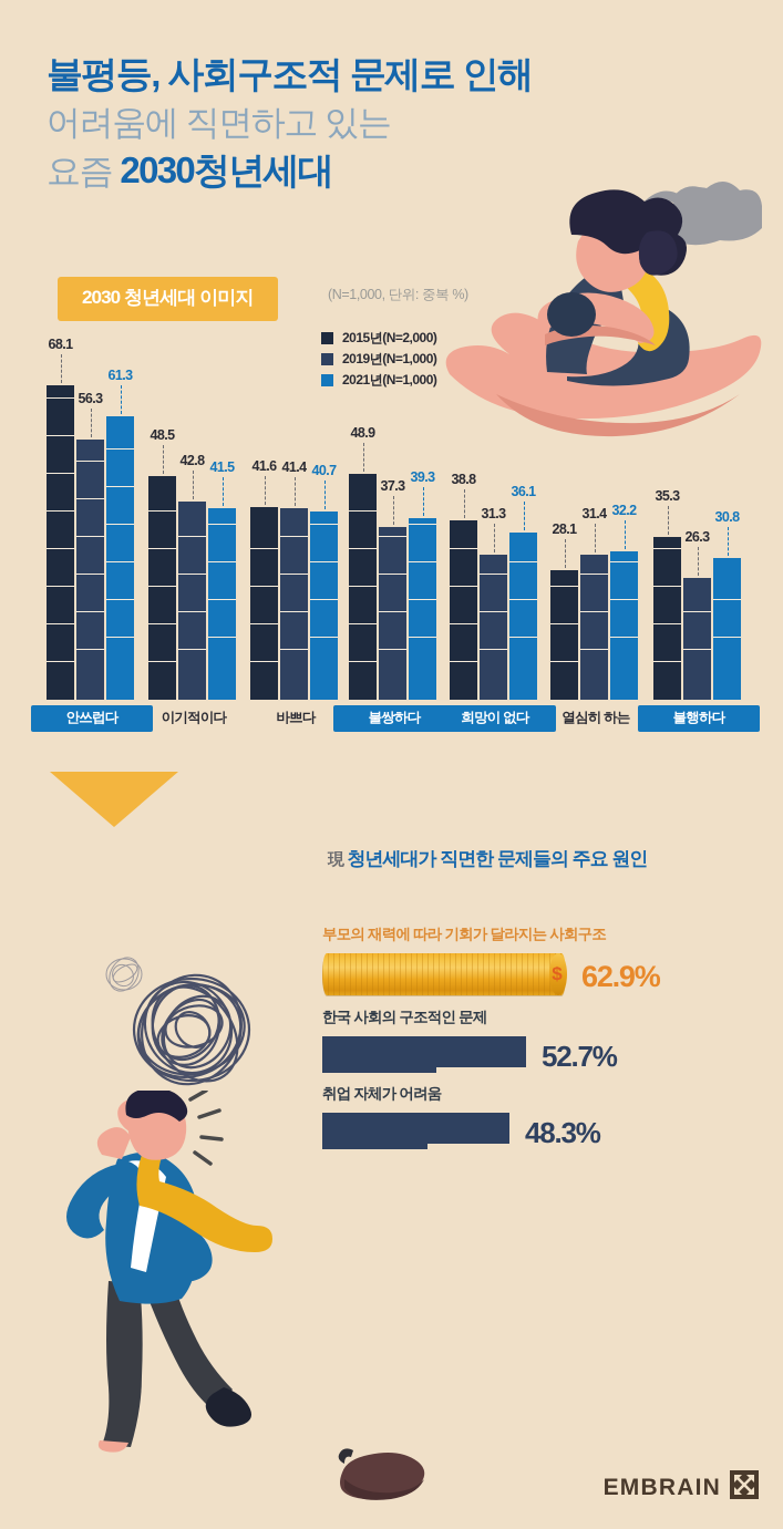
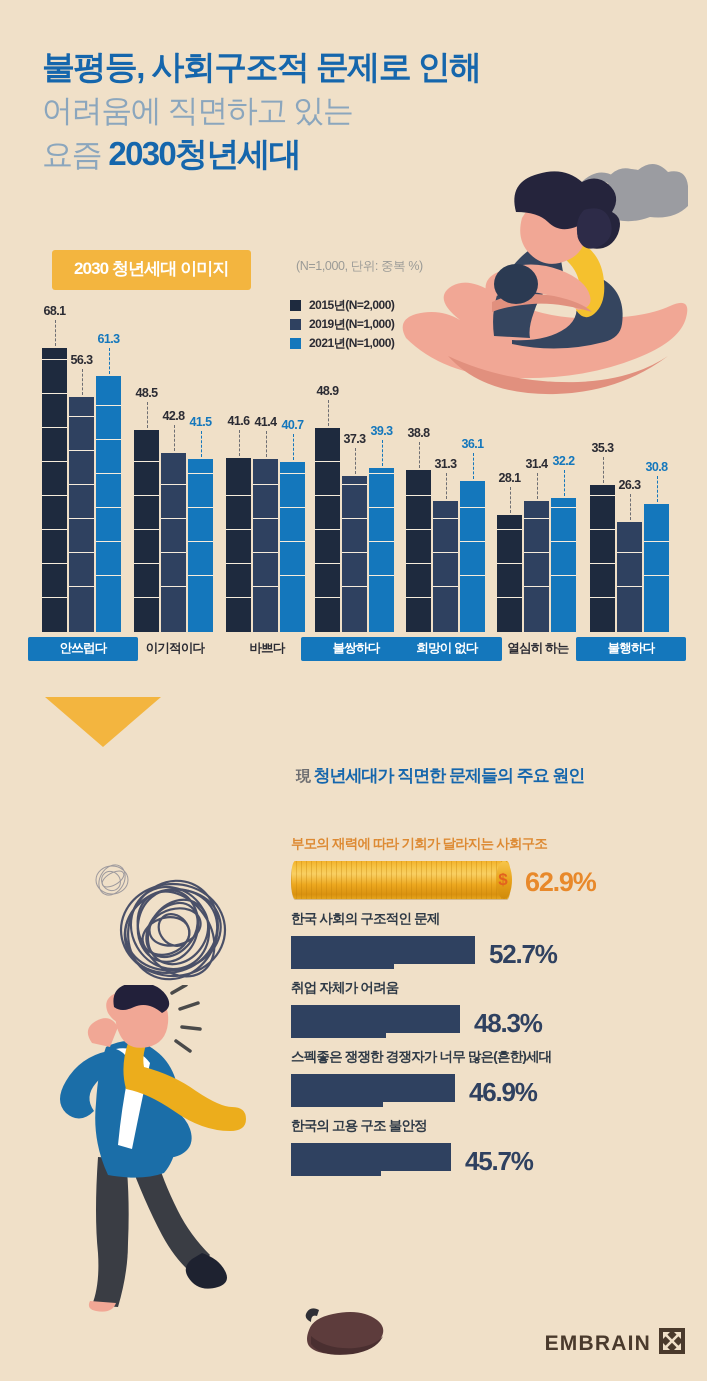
  불평등, 사회구조적 문제로 인해
  어려움에 직면하고 있는
  요즘 2030청년세대
  2030 청년세대 이미지
  (N=1,000, 단위: 중복 %)
  2015년(N=2,000)
  2019년(N=1,000)
  2021년(N=1,000)
  68.1
  56.3
  61.3
  48.5
  42.8
  41.5
  41.6
  41.4
  40.7
  48.9
  37.3
  39.3
  38.8
  31.3
  36.1
  28.1
  31.4
  32.2
  35.3
  26.3
  30.8
  안쓰럽다
  이기적이다
  바쁘다
  불쌍하다
  희망이 없다
  열심히 하는
  불행하다
  現 청년세대가 직면한 문제들의 주요 원인
  부모의 재력에 따라 기회가 달라지는 사회구조
  $
  62.9%
  한국 사회의 구조적인 문제
  52.7%
  취업 자체가 어려움
  48.3%
+ 스펙좋은 쟁쟁한 경쟁자가 너무 많은(흔한)세대
+ 46.9%
+ 한국의 고용 구조 불안정
+ 45.7%
  EMBRAIN
